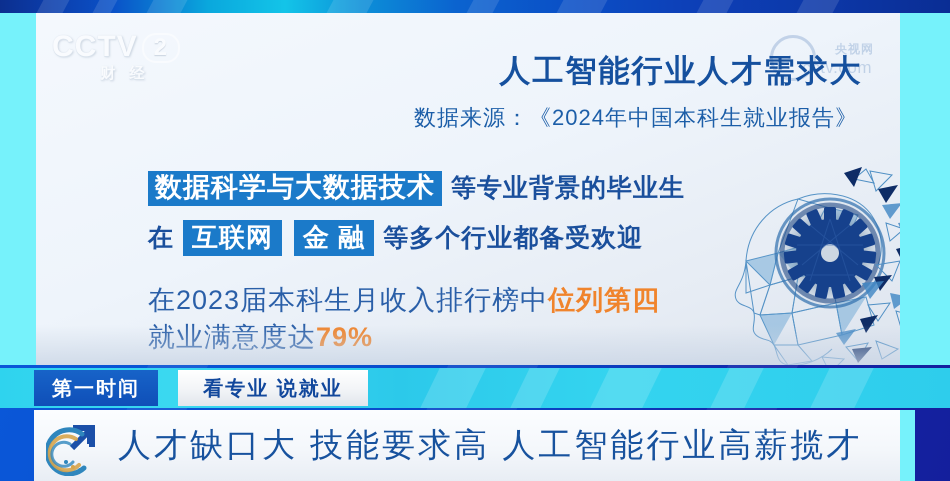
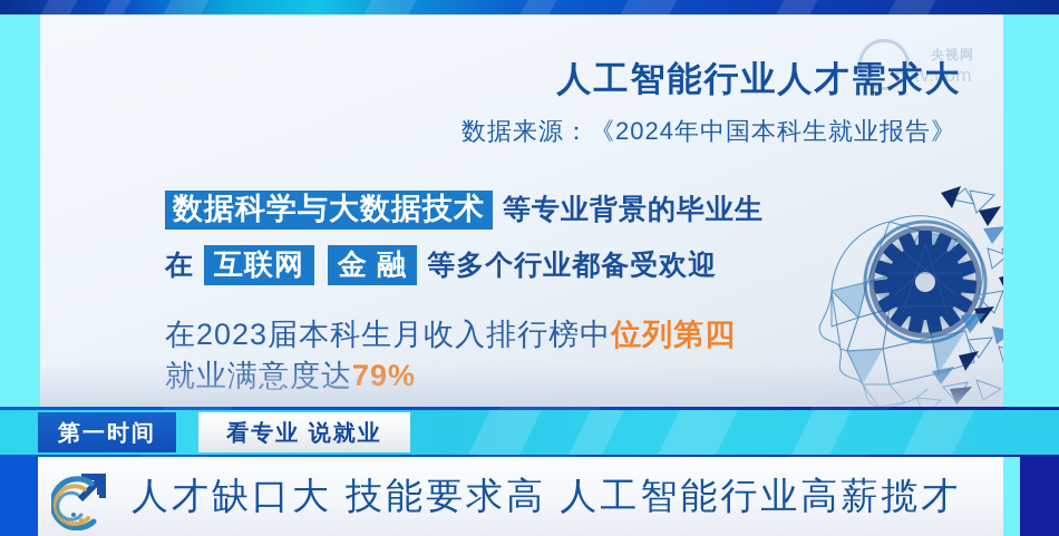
- CCTV 2
- 财经
  央视网
  cctv.com
  人工智能行业人才需求大
  数据来源：《2024年中国本科生就业报告》
  数据科学与大数据技术
  等专业背景的毕业生
  在
  互联网
  金 融
  等多个行业都备受欢迎
  在2023届本科生月收入排行榜中位列第四
  第一时间
  看专业 说就业
  人才缺口大 技能要求高 人工智能行业高薪揽才
